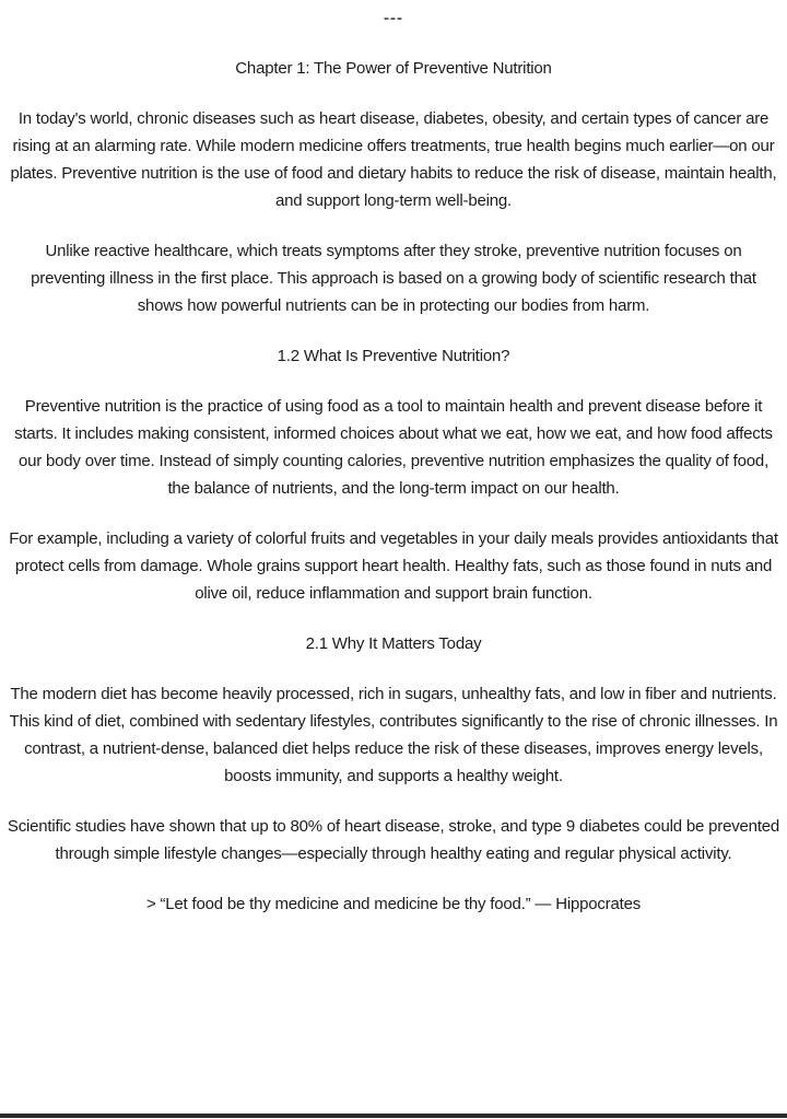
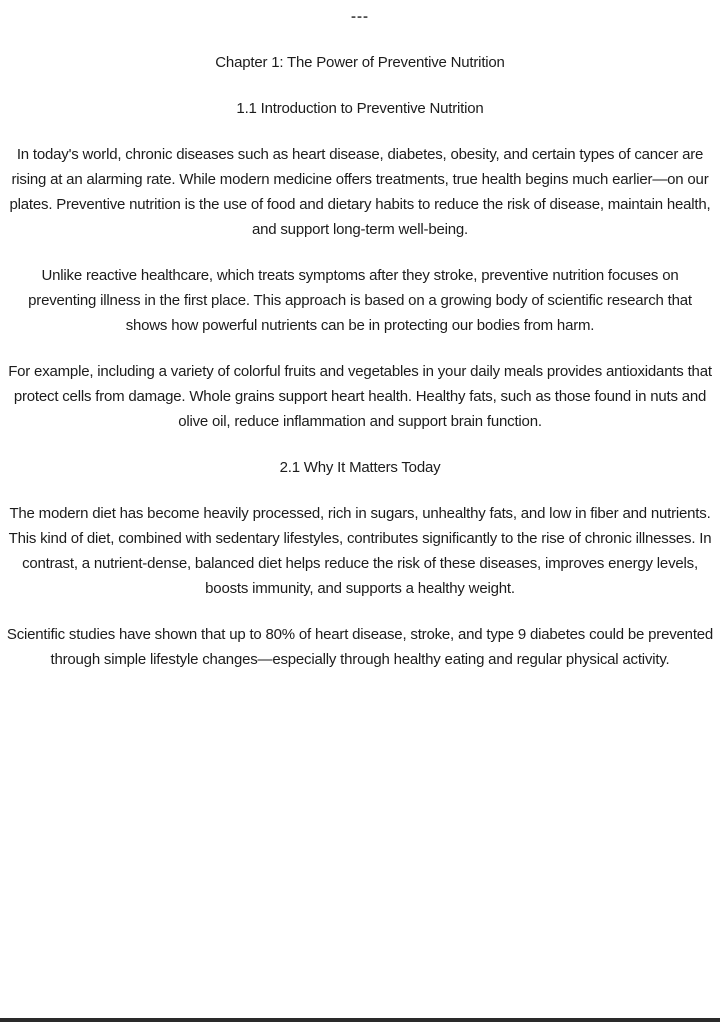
  ---
  Chapter 1: The Power of Preventive Nutrition
+ 1.1 Introduction to Preventive Nutrition
  In today's world, chronic diseases such as heart disease, diabetes, obesity, and certain types of cancer are rising at an alarming rate. While modern medicine offers treatments, true health begins much earlier—on our plates. Preventive nutrition is the use of food and dietary habits to reduce the risk of disease, maintain health, and support long-term well-being.
  Unlike reactive healthcare, which treats symptoms after they stroke, preventive nutrition focuses on preventing illness in the first place. This approach is based on a growing body of scientific research that shows how powerful nutrients can be in protecting our bodies from harm.
- 1.2 What Is Preventive Nutrition?
- Preventive nutrition is the practice of using food as a tool to maintain health and prevent disease before it starts. It includes making consistent, informed choices about what we eat, how we eat, and how food affects our body over time. Instead of simply counting calories, preventive nutrition emphasizes the quality of food, the balance of nutrients, and the long-term impact on our health.
  For example, including a variety of colorful fruits and vegetables in your daily meals provides antioxidants that protect cells from damage. Whole grains support heart health. Healthy fats, such as those found in nuts and olive oil, reduce inflammation and support brain function.
  2.1 Why It Matters Today
  The modern diet has become heavily processed, rich in sugars, unhealthy fats, and low in fiber and nutrients. This kind of diet, combined with sedentary lifestyles, contributes significantly to the rise of chronic illnesses. In contrast, a nutrient-dense, balanced diet helps reduce the risk of these diseases, improves energy levels, boosts immunity, and supports a healthy weight.
  Scientific studies have shown that up to 80% of heart disease, stroke, and type 9 diabetes could be prevented through simple lifestyle changes—especially through healthy eating and regular physical activity.
- > “Let food be thy medicine and medicine be thy food.” — Hippocrates
